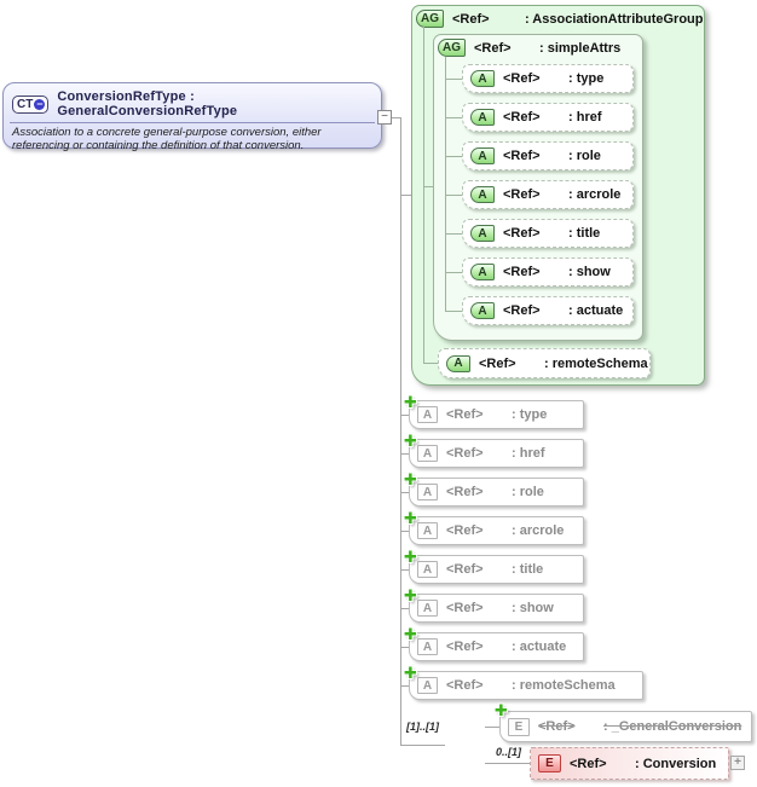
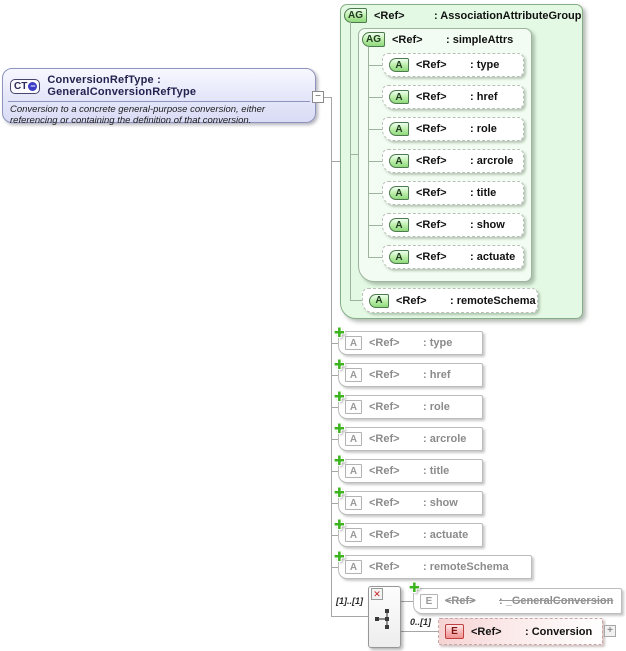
  AG
  <Ref>
  : AssociationAttributeGroup
  AG
  <Ref>
  : simpleAttrs
  CT
  −
  ConversionRefType : GeneralConversionRefType
- Association to a concrete general-purpose conversion, either referencing or containing the definition of that conversion.
+ Conversion to a concrete general-purpose conversion, either referencing or containing the definition of that conversion.
  −
  A
  <Ref>
  : type
  A
  <Ref>
  : href
  A
  <Ref>
  : role
  A
  <Ref>
  : arcrole
  A
  <Ref>
  : title
  A
  <Ref>
  : show
  A
  <Ref>
  : actuate
  A
  <Ref>
  : remoteSchema
  A
  <Ref>
  : type
  A
  <Ref>
  : href
  A
  <Ref>
  : role
  A
  <Ref>
  : arcrole
  A
  <Ref>
  : title
  A
  <Ref>
  : show
  A
  <Ref>
  : actuate
  A
  <Ref>
  : remoteSchema
  ✚
  ✚
  ✚
  ✚
  ✚
  ✚
  ✚
  ✚
  [1]..[1]
+ ✕
  E
  <Ref>
  : _GeneralConversion
  ✚
  0..[1]
  E
  <Ref>
  : Conversion
  +
